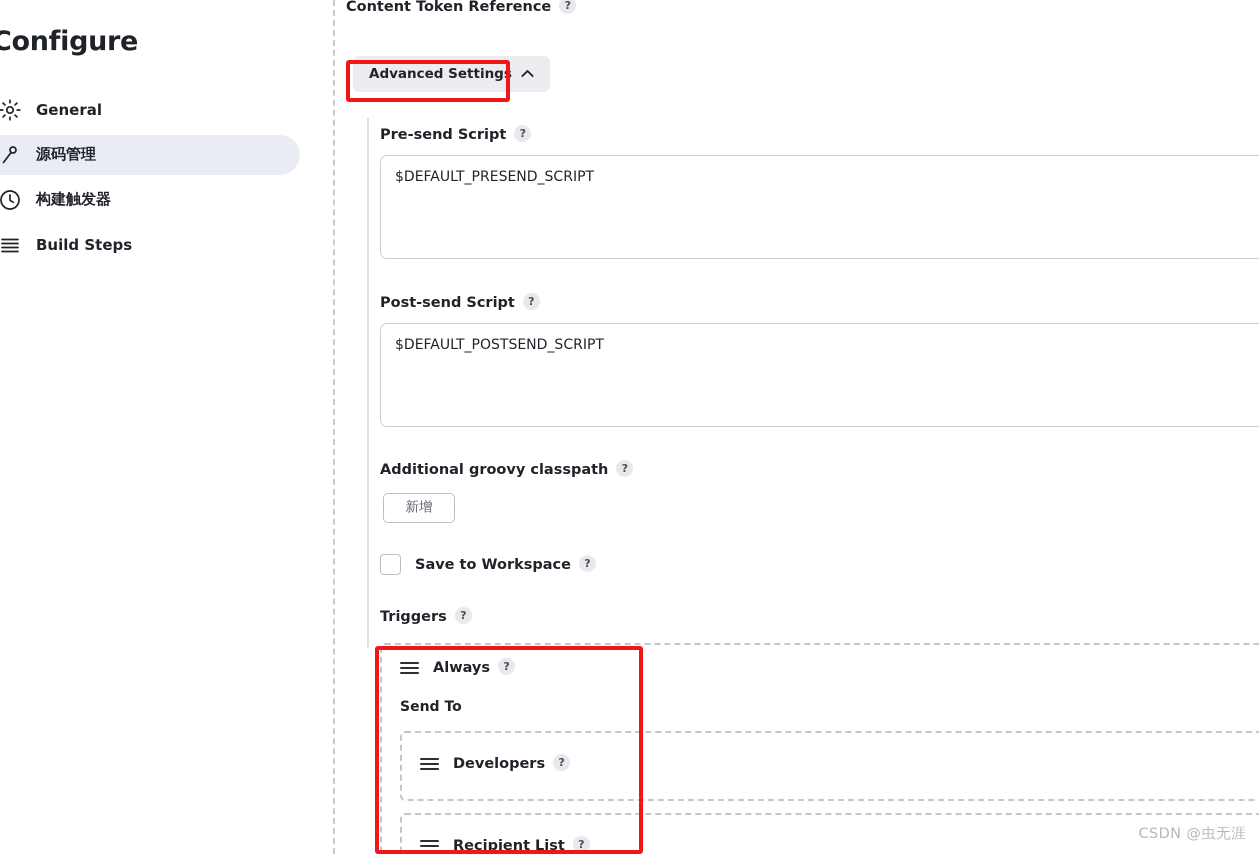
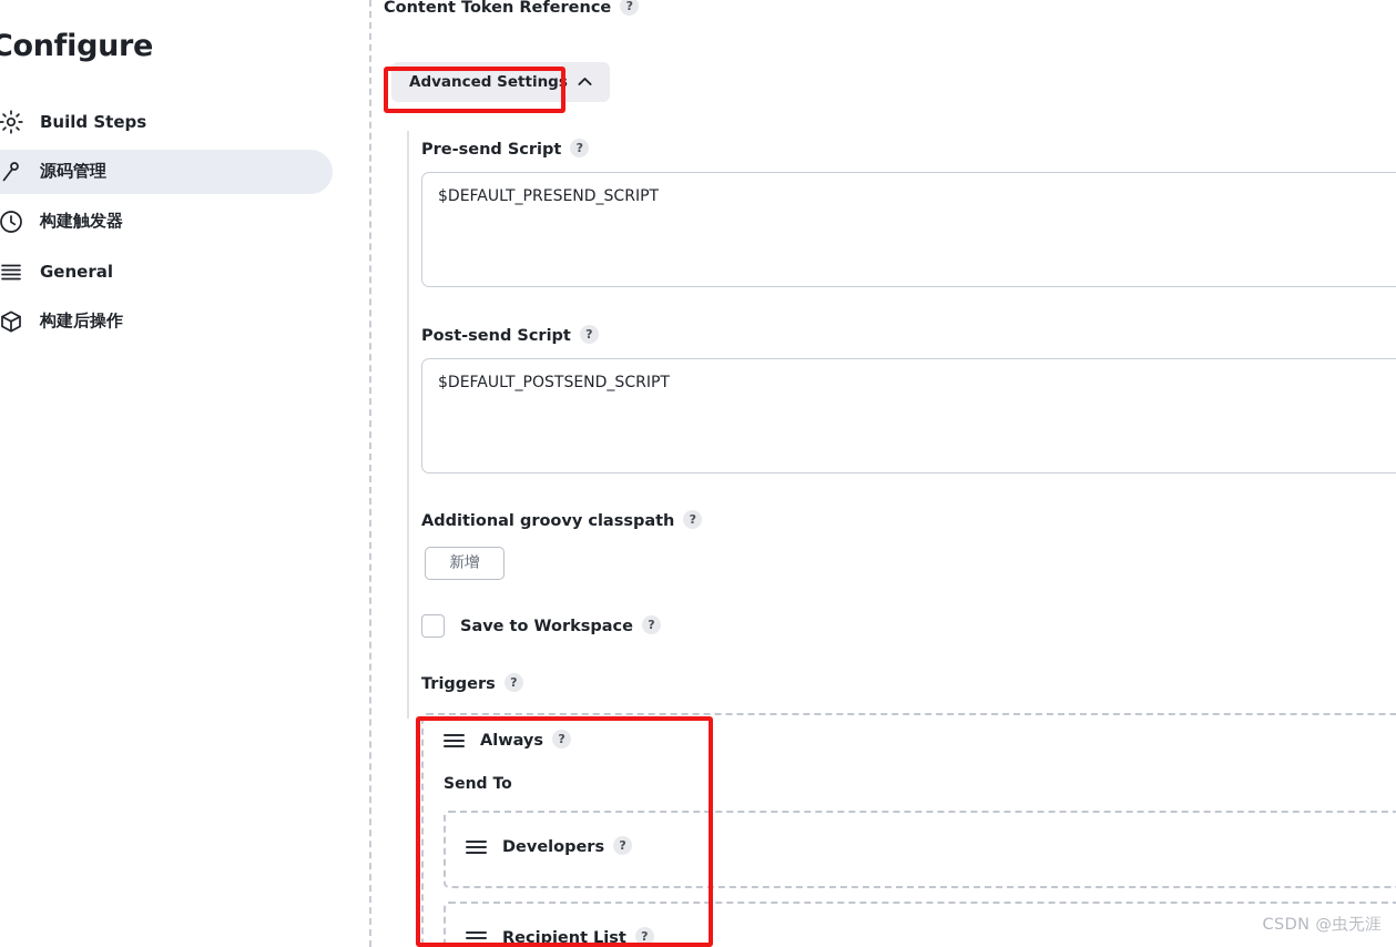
  Configure
- General
+ Build Steps
  源码管理
  构建触发器
- Build Steps
+ General
+ 构建后操作
  Content Token Reference
  ?
  Advanced Settings
  Pre-send Script
  ?
  $DEFAULT_PRESEND_SCRIPT
  Post-send Script
  ?
  $DEFAULT_POSTSEND_SCRIPT
  Additional groovy classpath
  ?
  新增
  Save to Workspace
  ?
  Triggers
  ?
  Always
  ?
  Send To
  Developers
  ?
  Recipient List
  ?
  CSDN @虫无涯
